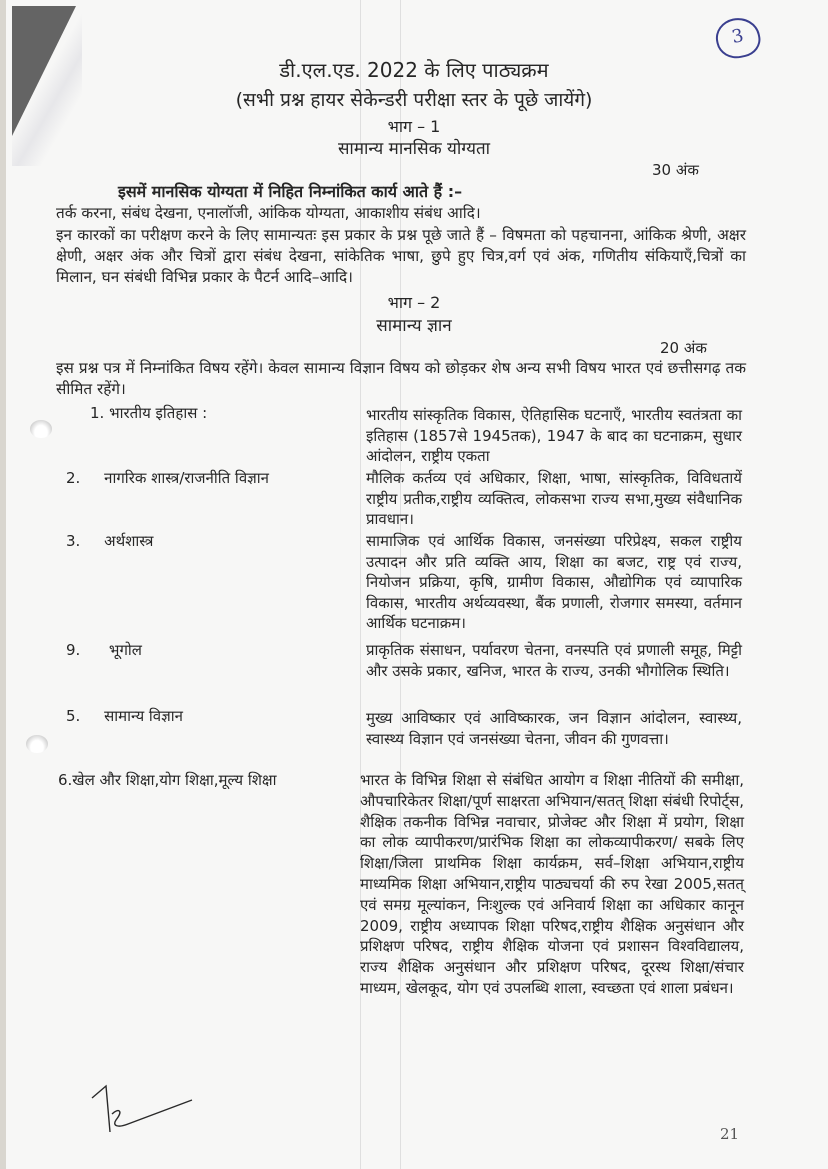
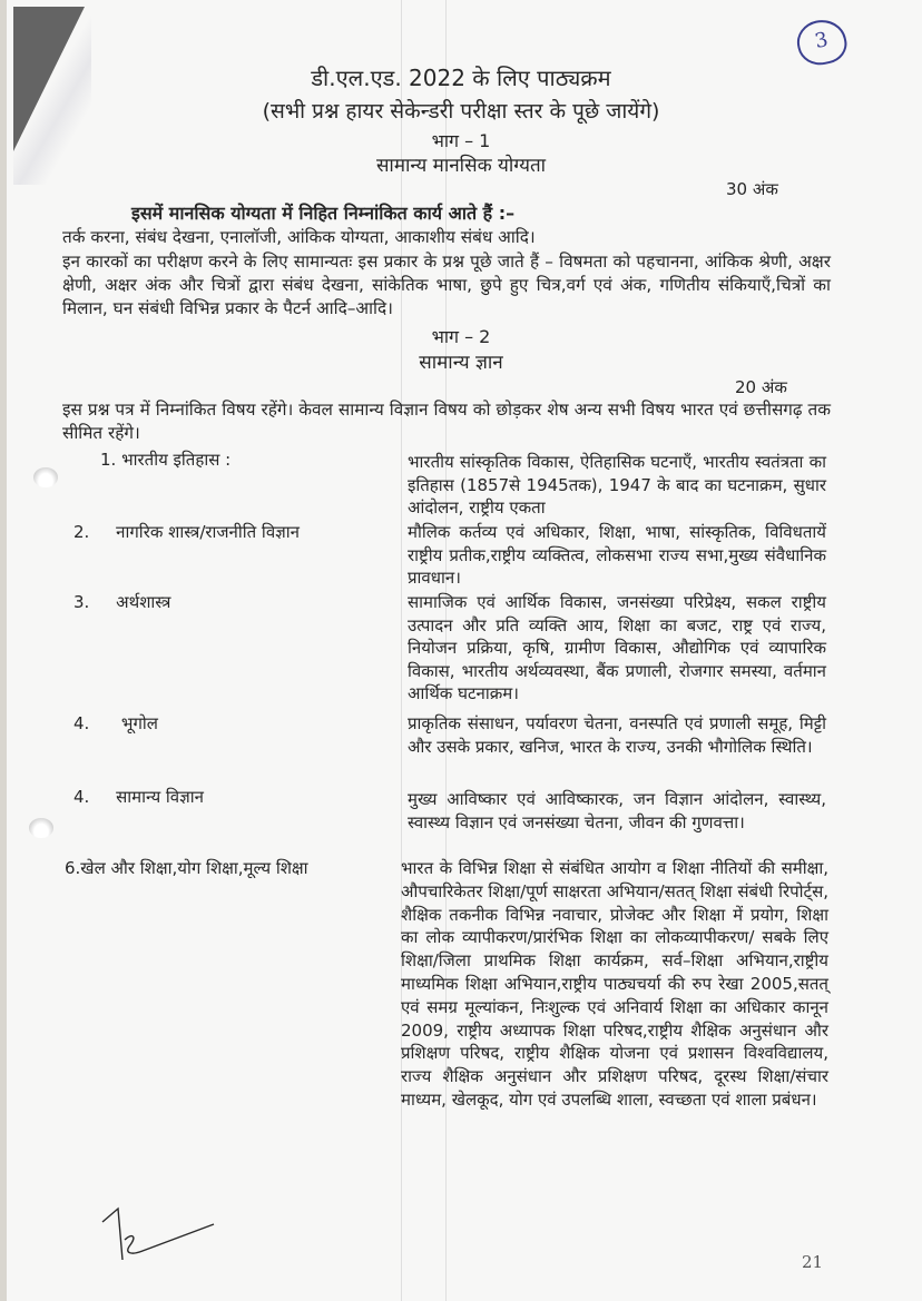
  डी.एल.एड. 2022 के लिए पाठ्यक्रम
  (सभी प्रश्न हायर सेकेन्डरी परीक्षा स्तर के पूछे जायेंगे)
  भाग – 1
  सामान्य मानसिक योग्यता
  30 अंक
  इसमें मानसिक योग्यता में निहित निम्नांकित कार्य आते हैं :–
  तर्क करना, संबंध देखना, एनालॉजी, आंकिक योग्यता, आकाशीय संबंध आदि।
  इन कारकों का परीक्षण करने के लिए सामान्यतः इस प्रकार के प्रश्न पूछे जाते हैं – विषमता को पहचानना, आंकिक श्रेणी, अक्षर क्षेणी, अक्षर अंक और चित्रों द्वारा संबंध देखना, सांकेतिक भाषा, छुपे हुए चित्र,वर्ग एवं अंक, गणितीय संकियाएँ,चित्रों का मिलान, घन संबंधी विभिन्न प्रकार के पैटर्न आदि–आदि।
  भाग – 2
  सामान्य ज्ञान
  20 अंक
  इस प्रश्न पत्र में निम्नांकित विषय रहेंगे। केवल सामान्य विज्ञान विषय को छोड़कर शेष अन्य सभी विषय भारत एवं छत्तीसगढ़ तक सीमित रहेंगे।
  1. भारतीय इतिहास :
  भारतीय सांस्कृतिक विकास, ऐतिहासिक घटनाएँ, भारतीय स्वतंत्रता का इतिहास (1857से 1945तक), 1947 के बाद का घटनाक्रम, सुधार आंदोलन, राष्ट्रीय एकता
  2. नागरिक शास्त्र/राजनीति विज्ञान
  मौलिक कर्तव्य एवं अधिकार, शिक्षा, भाषा, सांस्कृतिक, विविधतायें राष्ट्रीय प्रतीक,राष्ट्रीय व्यक्तित्व, लोकसभा राज्य सभा,मुख्य संवैधानिक प्रावधान।
  3. अर्थशास्त्र
  सामाजिक एवं आर्थिक विकास, जनसंख्या परिप्रेक्ष्य, सकल राष्ट्रीय उत्पादन और प्रति व्यक्ति आय, शिक्षा का बजट, राष्ट्र एवं राज्य, नियोजन प्रक्रिया, कृषि, ग्रामीण विकास, औद्योगिक एवं व्यापारिक विकास, भारतीय अर्थव्यवस्था, बैंक प्रणाली, रोजगार समस्या, वर्तमान आर्थिक घटनाक्रम।
- 9. भूगोल
+ 4. भूगोल
  प्राकृतिक संसाधन, पर्यावरण चेतना, वनस्पति एवं प्रणाली समूह, मिट्टी और उसके प्रकार, खनिज, भारत के राज्य, उनकी भौगोलिक स्थिति।
- 5. सामान्य विज्ञान
+ 4. सामान्य विज्ञान
  मुख्य आविष्कार एवं आविष्कारक, जन विज्ञान आंदोलन, स्वास्थ्य, स्वास्थ्य विज्ञान एवं जनसंख्या चेतना, जीवन की गुणवत्ता।
  6.खेल और शिक्षा,योग शिक्षा,मूल्य शिक्षा
  भारत के विभिन्न शिक्षा से संबंधित आयोग व शिक्षा नीतियों की समीक्षा, औपचारिकेतर शिक्षा/पूर्ण साक्षरता अभियान/सतत् शिक्षा संबंधी रिपोर्ट्स, शैक्षिक तकनीक विभिन्न नवाचार, प्रोजेक्ट और शिक्षा में प्रयोग, शिक्षा का लोक व्यापीकरण/प्रारंभिक शिक्षा का लोकव्यापीकरण/ सबके लिए शिक्षा/जिला प्राथमिक शिक्षा कार्यक्रम, सर्व–शिक्षा अभियान,राष्ट्रीय माध्यमिक शिक्षा अभियान,राष्ट्रीय पाठ्यचर्या की रुप रेखा 2005,सतत् एवं समग्र मूल्यांकन, निःशुल्क एवं अनिवार्य शिक्षा का अधिकार कानून 2009, राष्ट्रीय अध्यापक शिक्षा परिषद,राष्ट्रीय शैक्षिक अनुसंधान और प्रशिक्षण परिषद, राष्ट्रीय शैक्षिक योजना एवं प्रशासन विश्वविद्यालय, राज्य शैक्षिक अनुसंधान और प्रशिक्षण परिषद, दूरस्थ शिक्षा/संचार माध्यम, खेलकूद, योग एवं उपलब्धि शाला, स्वच्छता एवं शाला प्रबंधन।
  21
